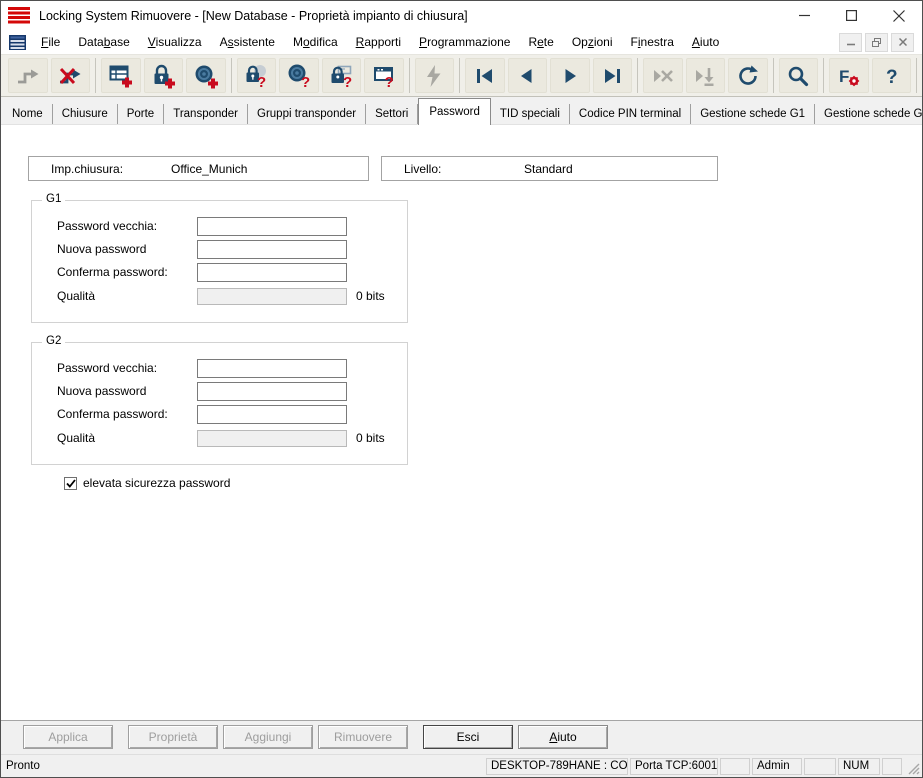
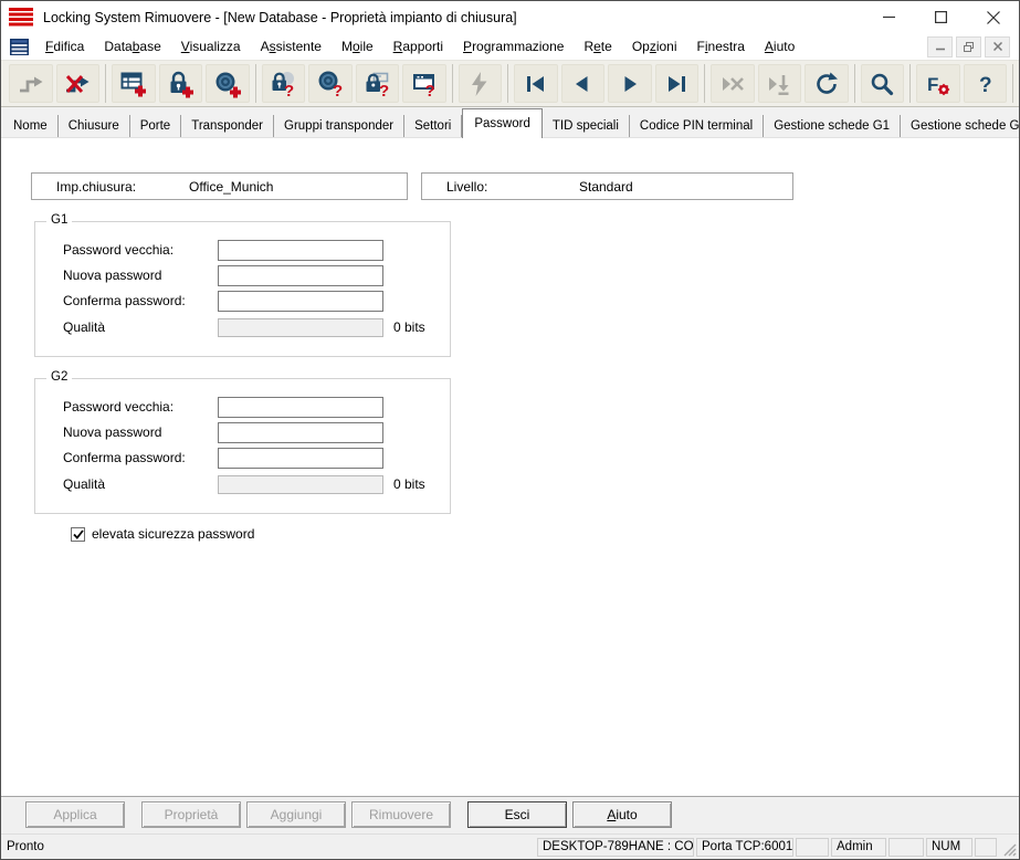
  Locking System Rimuovere - [New Database - Proprietà impianto di chiusura]
- File
+ Fdifica
  Database
  Visualizza
  Assistente
- Modifica
+ Moile
  Rapporti
  Programmazione
  Rete
  Opzioni
  Finestra
  Aiuto
  ?
  ?
  ?
  ?
  F
  ?
  Nome
  Chiusure
  Porte
  Transponder
  Gruppi transponder
  Settori
  Password
  TID speciali
  Codice PIN terminal
  Gestione schede G1
  Gestione schede G
  Imp.chiusura:
  Office_Munich
  Livello:
  Standard
  G1
  Password vecchia:
  Nuova password
  Conferma password:
  Qualità
  0 bits
  G2
  Password vecchia:
  Nuova password
  Conferma password:
  Qualità
  0 bits
  elevata sicurezza password
  Applica
  Proprietà
  Aggiungi
  Rimuovere
  Esci
  A
  iuto
  Pronto
  DESKTOP-789HANE : CO
  Porta TCP:6001
  Admin
  NUM
